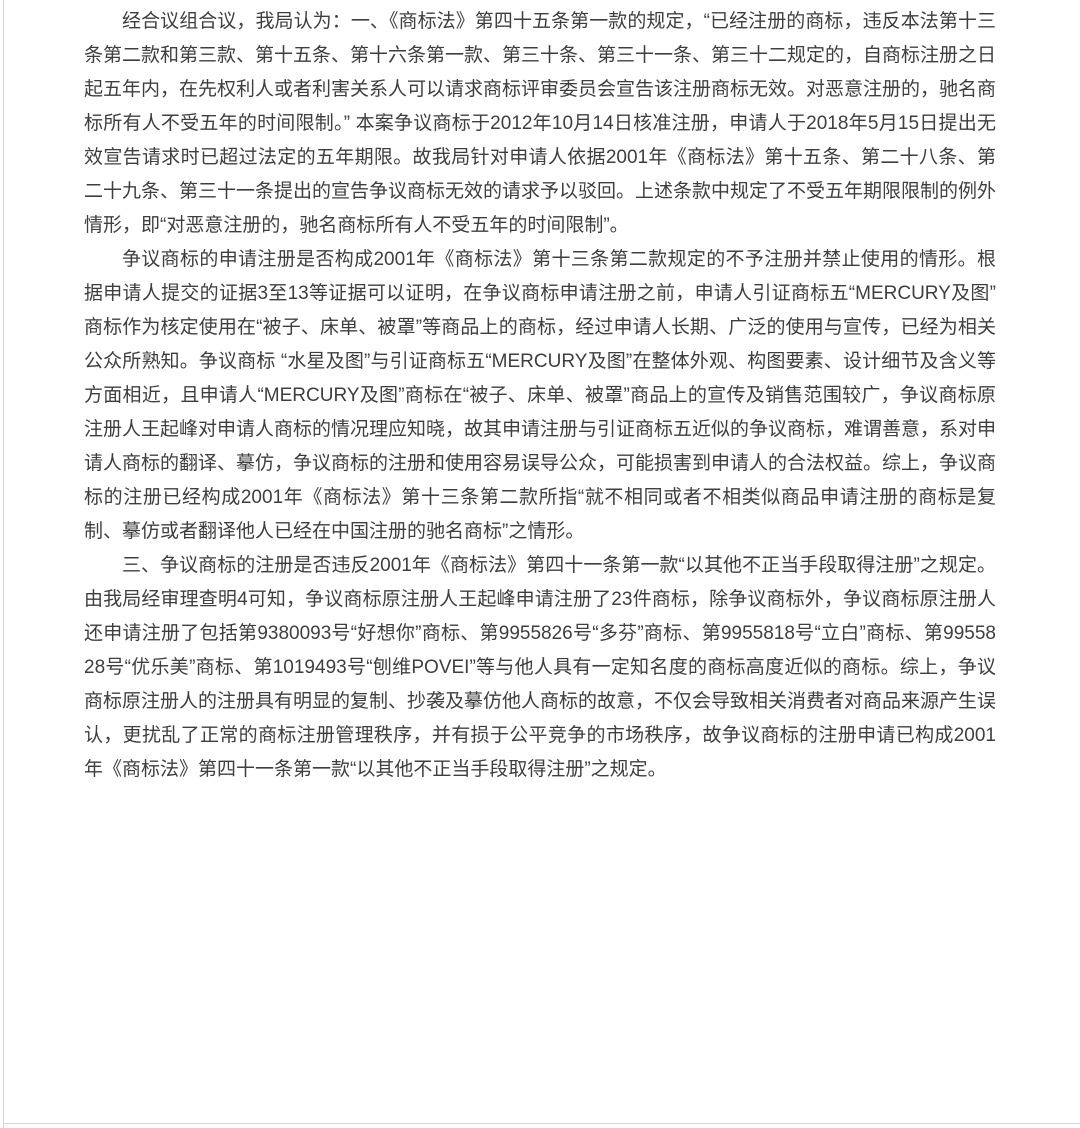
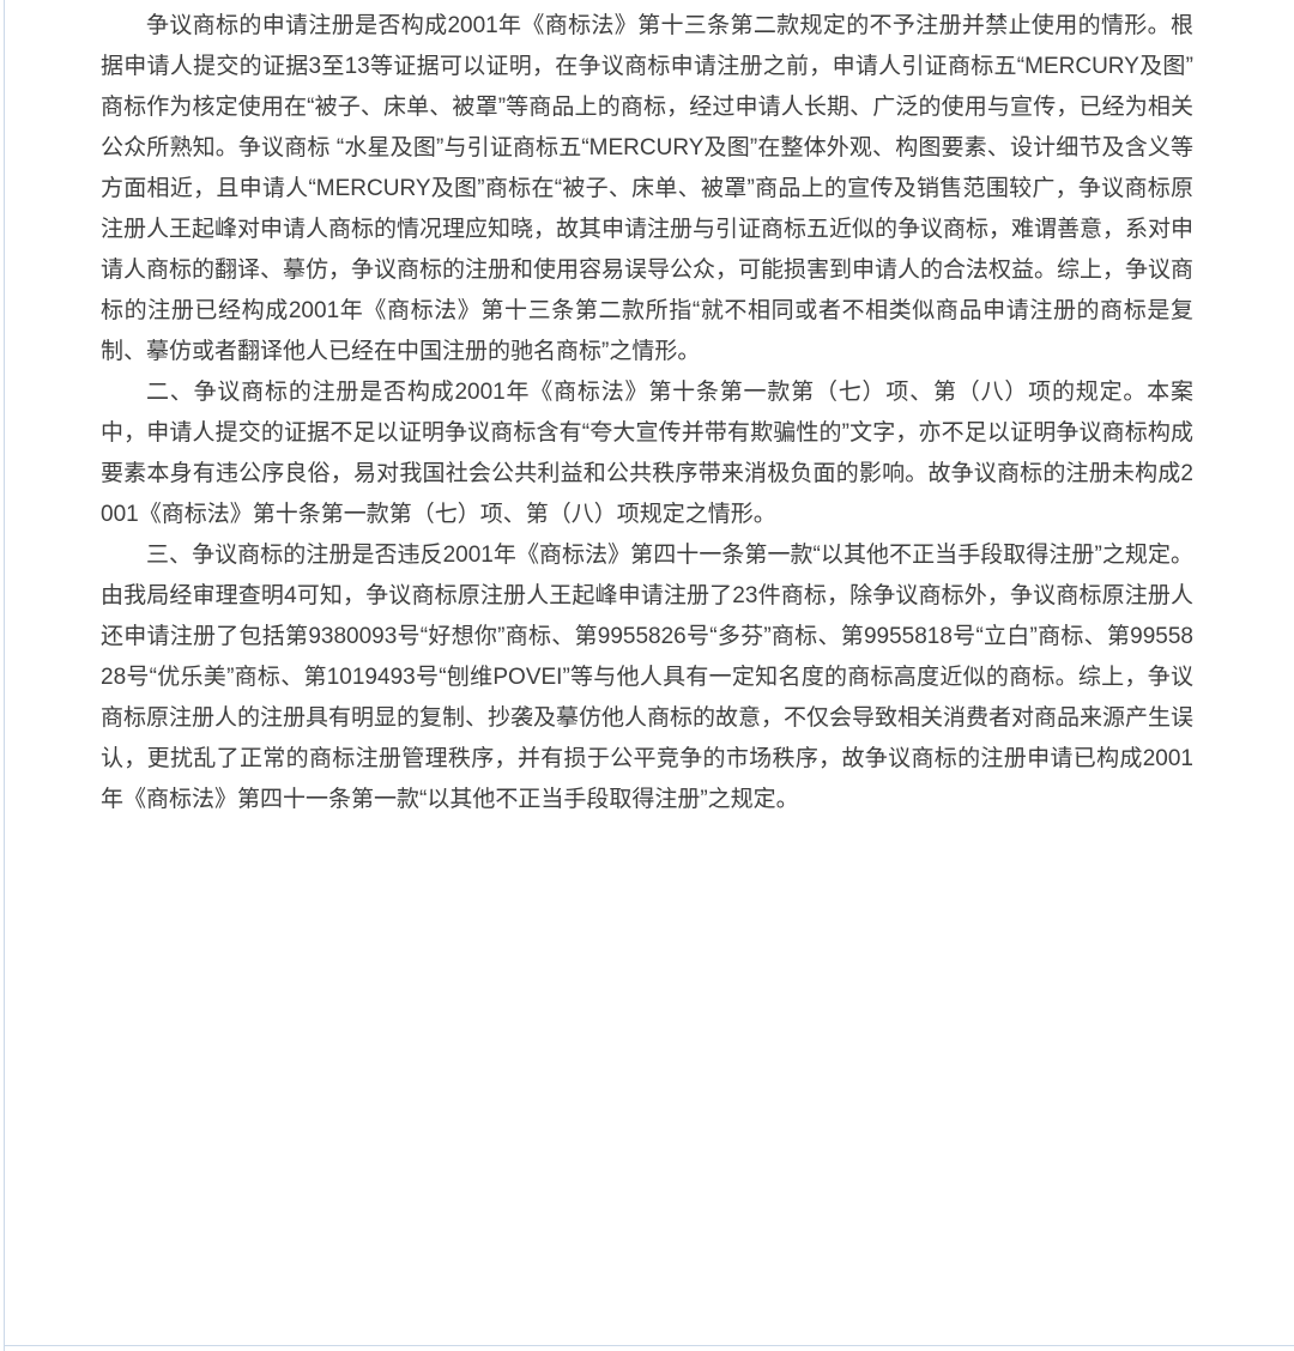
- 经合议组合议，我局认为：一、《商标法》第四十五条第一款的规定，“已经注册的商标，违反本法第十三条第二款和第三款、第十五条、第十六条第一款、第三十条、第三十一条、第三十二规定的，自商标注册之日起五年内，在先权利人或者利害关系人可以请求商标评审委员会宣告该注册商标无效。对恶意注册的，驰名商标所有人不受五年的时间限制。” 本案争议商标于2012年10月14日核准注册，申请人于2018年5月15日提出无效宣告请求时已超过法定的五年期限。故我局针对申请人依据2001年《商标法》第十五条、第二十八条、第二十九条、第三十一条提出的宣告争议商标无效的请求予以驳回。上述条款中规定了不受五年期限限制的例外情形，即“对恶意注册的，驰名商标所有人不受五年的时间限制”。
  争议商标的申请注册是否构成2001年《商标法》第十三条第二款规定的不予注册并禁止使用的情形。根据申请人提交的证据3至13等证据可以证明，在争议商标申请注册之前，申请人引证商标五“MERCURY及图”商标作为核定使用在“被子、床单、被罩”等商品上的商标，经过申请人长期、广泛的使用与宣传，已经为相关公众所熟知。争议商标 “水星及图”与引证商标五“MERCURY及图”在整体外观、构图要素、设计细节及含义等方面相近，且申请人“MERCURY及图”商标在“被子、床单、被罩”商品上的宣传及销售范围较广，争议商标原注册人王起峰对申请人商标的情况理应知晓，故其申请注册与引证商标五近似的争议商标，难谓善意，系对申请人商标的翻译、摹仿，争议商标的注册和使用容易误导公众，可能损害到申请人的合法权益。综上，争议商标的注册已经构成2001年《商标法》第十三条第二款所指“就不相同或者不相类似商品申请注册的商标是复制、摹仿或者翻译他人已经在中国注册的驰名商标”之情形。
+ 二、争议商标的注册是否构成2001年《商标法》第十条第一款第（七）项、第（八）项的规定。本案中，申请人提交的证据不足以证明争议商标含有“夸大宣传并带有欺骗性的”文字，亦不足以证明争议商标构成要素本身有违公序良俗，易对我国社会公共利益和公共秩序带来消极负面的影响。故争议商标的注册未构成2001《商标法》第十条第一款第（七）项、第（八）项规定之情形。
  三、争议商标的注册是否违反2001年《商标法》第四十一条第一款“以其他不正当手段取得注册”之规定。由我局经审理查明4可知，争议商标原注册人王起峰申请注册了23件商标，除争议商标外，争议商标原注册人还申请注册了包括第9380093号“好想你”商标、第9955826号“多芬”商标、第9955818号“立白”商标、第9955828号“优乐美”商标、第1019493号“刨维POVEI”等与他人具有一定知名度的商标高度近似的商标。综上，争议商标原注册人的注册具有明显的复制、抄袭及摹仿他人商标的故意，不仅会导致相关消费者对商品来源产生误认，更扰乱了正常的商标注册管理秩序，并有损于公平竞争的市场秩序，故争议商标的注册申请已构成2001年《商标法》第四十一条第一款“以其他不正当手段取得注册”之规定。
